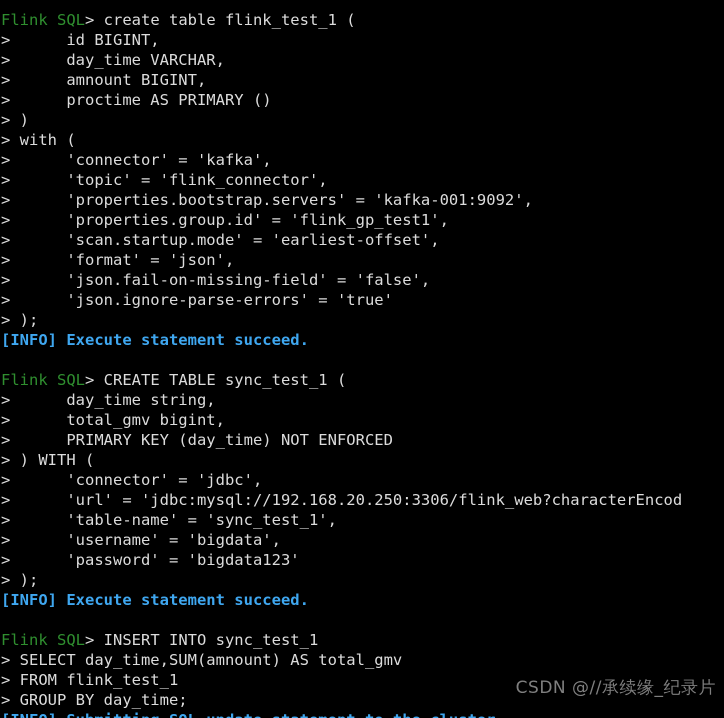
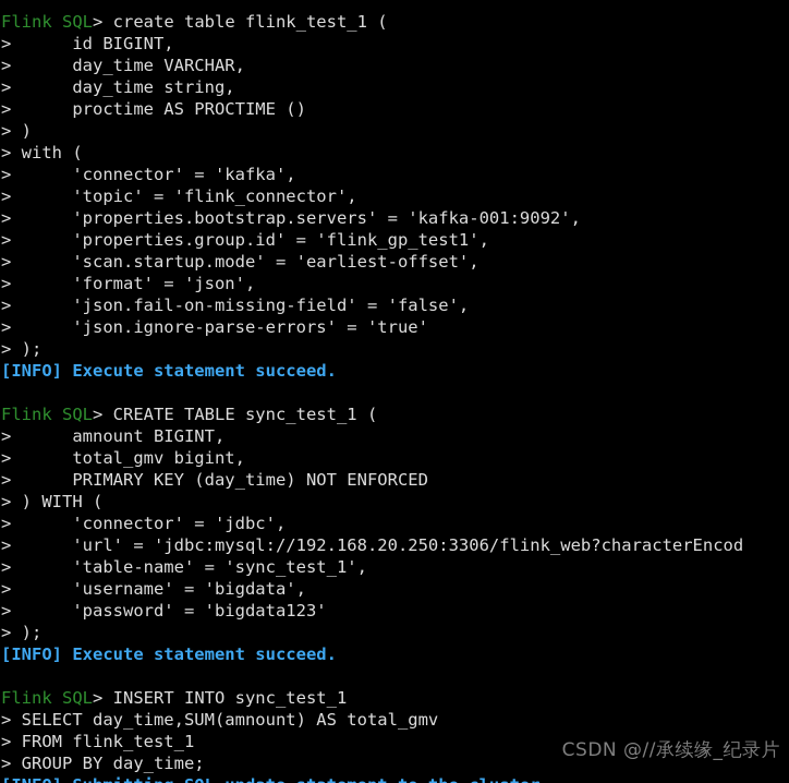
  Flink SQL> create table flink_test_1 (
  > id BIGINT,
  > day_time VARCHAR,
- > amnount BIGINT,
+ > day_time string,
- > proctime AS PRIMARY ()
+ > proctime AS PROCTIME ()
  > )
  > with (
  > 'connector' = 'kafka',
  > 'topic' = 'flink_connector',
  > 'properties.bootstrap.servers' = 'kafka-001:9092',
  > 'properties.group.id' = 'flink_gp_test1',
  > 'scan.startup.mode' = 'earliest-offset',
  > 'format' = 'json',
  > 'json.fail-on-missing-field' = 'false',
  > 'json.ignore-parse-errors' = 'true'
  > );
  [INFO] Execute statement succeed.
  Flink SQL> CREATE TABLE sync_test_1 (
- > day_time string,
+ > amnount BIGINT,
  > total_gmv bigint,
  > PRIMARY KEY (day_time) NOT ENFORCED
  > ) WITH (
  > 'connector' = 'jdbc',
  > 'url' = 'jdbc:mysql://192.168.20.250:3306/flink_web?characterEncod
  > 'table-name' = 'sync_test_1',
  > 'username' = 'bigdata',
  > 'password' = 'bigdata123'
  > );
  [INFO] Execute statement succeed.
  Flink SQL> INSERT INTO sync_test_1
  > SELECT day_time,SUM(amnount) AS total_gmv
  > FROM flink_test_1
  > GROUP BY day_time;
  CSDN @//承续缘_纪录片
